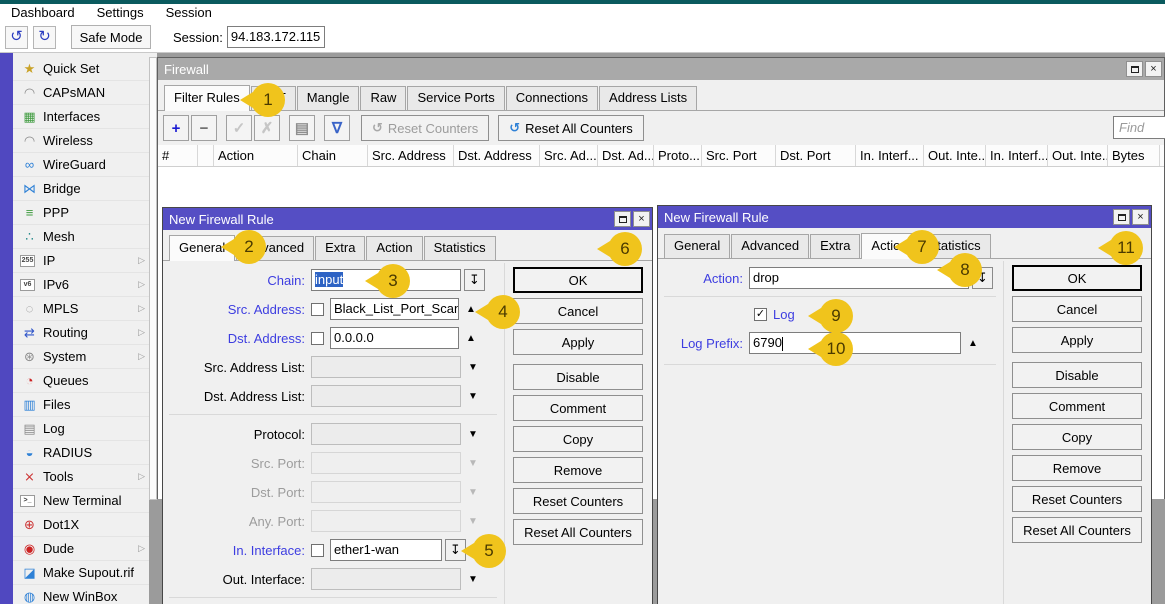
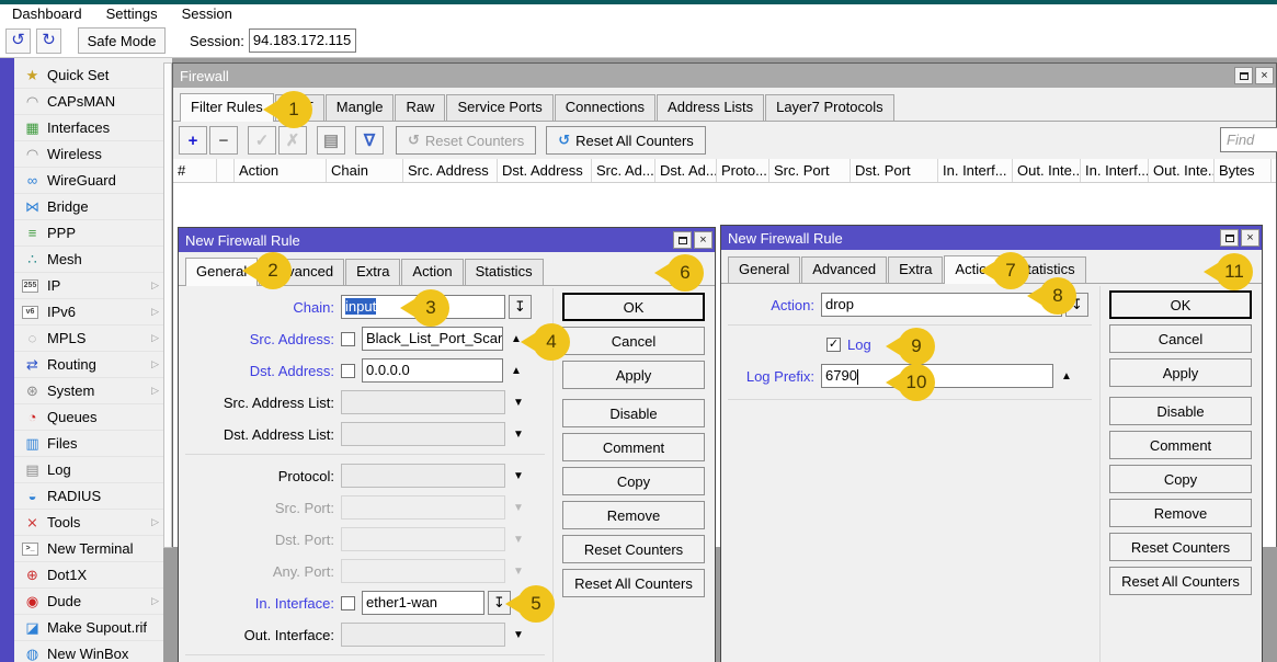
  Dashboard
  Settings
  Session
  ↺
  ↻
  Safe Mode
  Session:
  94.183.172.115
  ★
  Quick Set
  ◠
  CAPsMAN
  ▦
  Interfaces
  ◠
  Wireless
  ∞
  WireGuard
  ⋈
  Bridge
  ≡
  PPP
  ∴
  Mesh
  IP
  ▷
  IPv6
  ▷
  ◌
  MPLS
  ▷
  ⇄
  Routing
  ▷
  ⊛
  System
  ▷
  ◔
  Queues
  ▥
  Files
  ▤
  Log
  ◒
  RADIUS
  ⨯
  Tools
  ▷
  New Terminal
  ⊕
  Dot1X
  ◉
  Dude
  ▷
  ◪
  Make Supout.rif
  ◍
  New WinBox
  Firewall
  ×
  Filter Rules
  Mangle
  Raw
  Service Ports
  Connections
  Address Lists
+ Layer7 Protocols
  +
  −
  ✓
  ✗
  ▤
  ∇
  ↺
  Reset Counters
  ↺
  Reset All Counters
  Find
  #
  Action
  Chain
  Src. Address
  Dst. Address
  Src. Ad...
  Dst. Ad...
  Proto...
  Src. Port
  Dst. Port
  In. Interf...
  Out. Inte..
  In. Interf...
  Out. Inte..
  Bytes
  New Firewall Rule
  ×
  General
  Extra
  Action
  Statistics
  Chain:
  input
  ↧
  Src. Address:
  Black_List_Port_Scan
  ▲
  Dst. Address:
  0.0.0.0
  ▲
  Src. Address List:
  ▼
  Dst. Address List:
  ▼
  Protocol:
  ▼
  Src. Port:
  ▼
  Dst. Port:
  ▼
  Any. Port:
  ▼
  In. Interface:
  ether1-wan
  ↧
  Out. Interface:
  ▼
  OK
  Cancel
  Apply
  Disable
  Comment
  Copy
  Remove
  Reset Counters
  Reset All Counters
  New Firewall Rule
  ×
  General
  Advanced
  Extra
  Action
  tatistics
  Action:
  drop
  ↧
  ✓
  Log
  Log Prefix:
  6790
  ▲
  OK
  Cancel
  Apply
  Disable
  Comment
  Copy
  Remove
  Reset Counters
  Reset All Counters
  1
  2
  3
  4
  5
  6
  7
  8
  9
  10
  11
